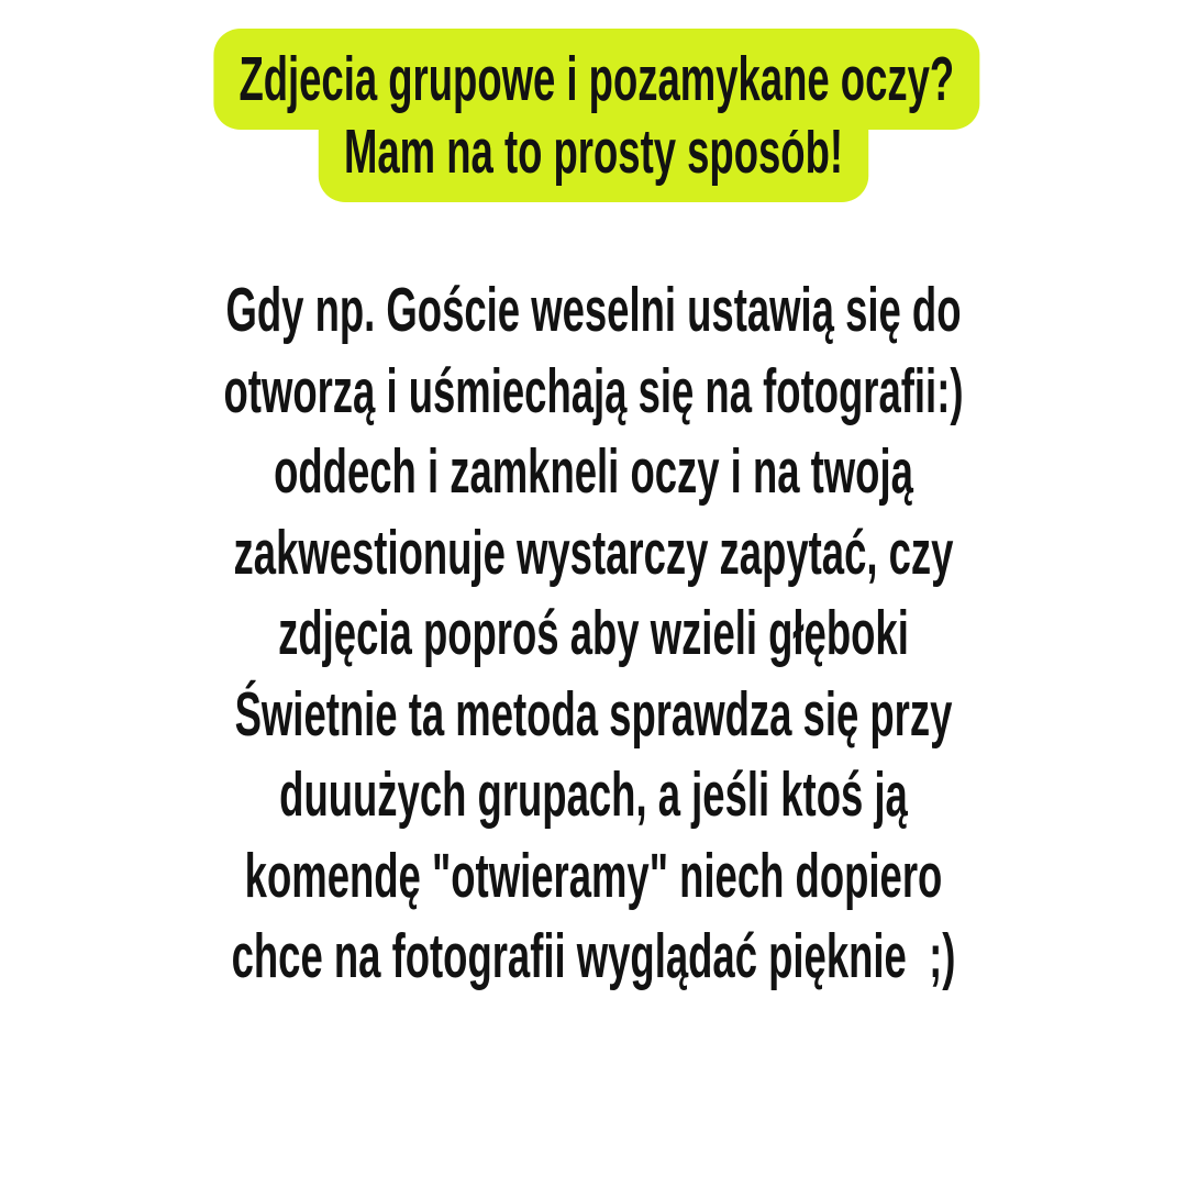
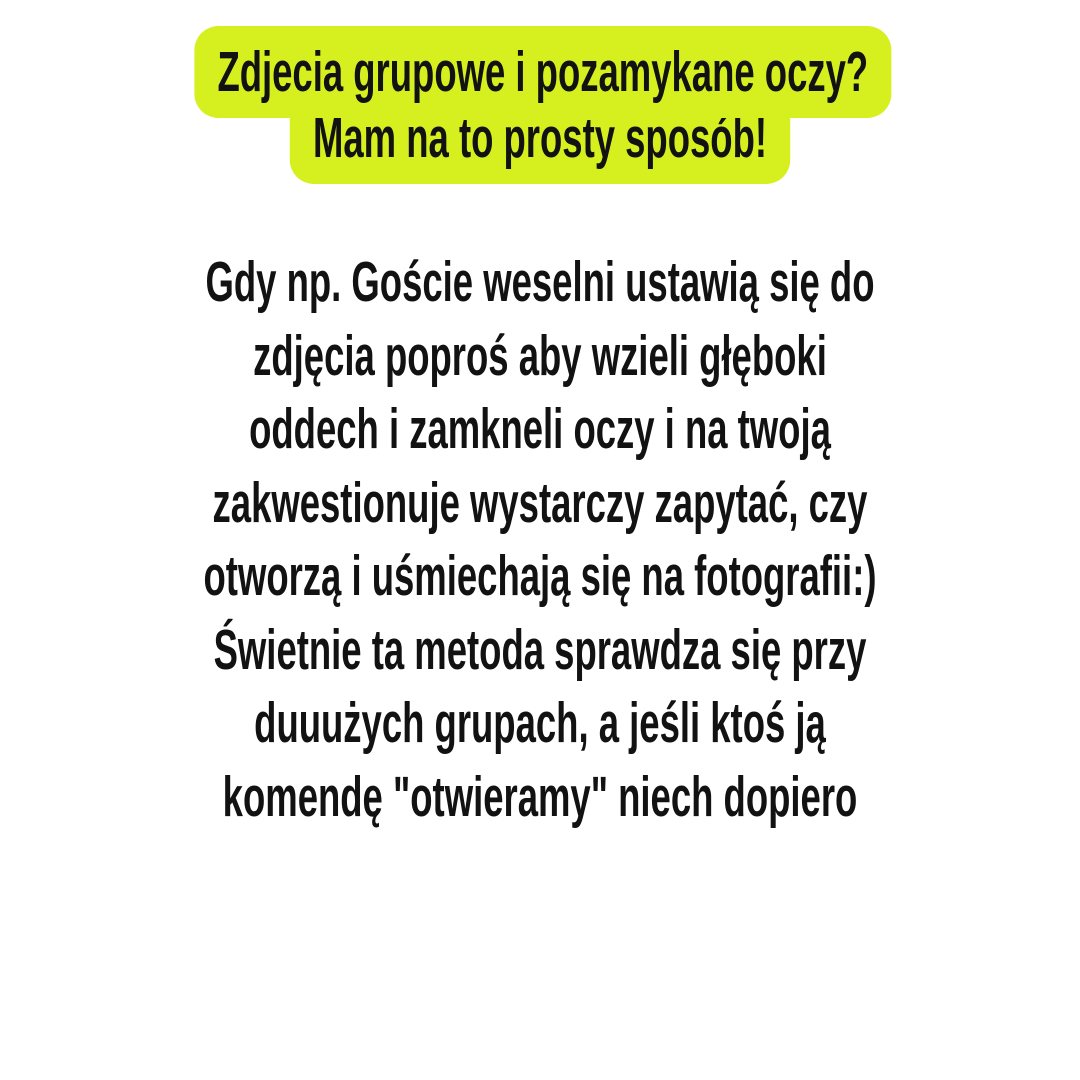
  Zdjecia grupowe i pozamykane oczy?
  Mam na to prosty sposób!
  Gdy np. Goście weselni ustawią się do
- otworzą i uśmiechają się na fotografii:)
+ zdjęcia poproś aby wzieli głęboki
  oddech i zamkneli oczy i na twoją
  zakwestionuje wystarczy zapytać, czy
- zdjęcia poproś aby wzieli głęboki
+ otworzą i uśmiechają się na fotografii:)
  Świetnie ta metoda sprawdza się przy
  duuużych grupach, a jeśli ktoś ją
  komendę "otwieramy" niech dopiero
- chce na fotografii wyglądać pięknie ;)
